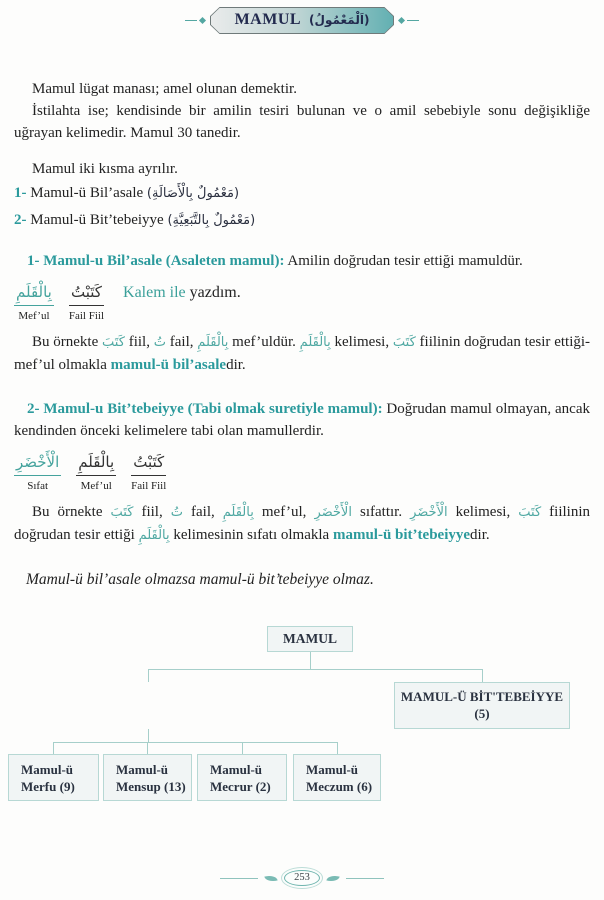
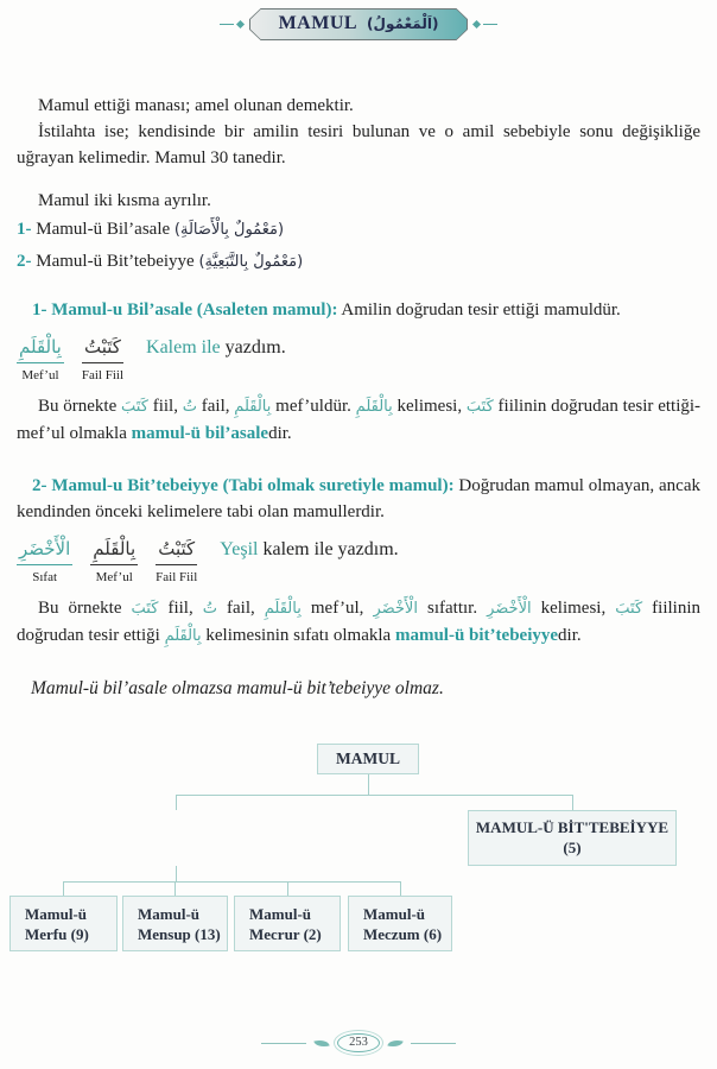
  MAMUL
  (اَلْمَعْمُولُ)
- Mamul lügat manası; amel olunan demektir.
+ Mamul ettiği manası; amel olunan demektir.
  İstilahta ise; kendisinde bir amilin tesiri bulunan ve o amil sebebiyle sonu değişikliğe uğrayan kelimedir. Mamul 30 tanedir.
  Mamul iki kısma ayrılır.
  1- Mamul-ü Bil’asale (مَعْمُولٌ بِالْأَصَالَةِ)
  2- Mamul-ü Bit’tebeiyye (مَعْمُولٌ بِالتَّبَعِيَّةِ)
  1- Mamul-u Bil’asale (Asaleten mamul): Amilin doğrudan tesir ettiği mamuldür.
  بِالْقَلَمِ
  Mef’ul
  كَتَبْتُ
  Fail Fiil
  Kalem ile yazdım.
  Bu örnekte كَتَبَ fiil, تُ fail, بِالْقَلَمِ mef’uldür. بِالْقَلَمِ kelimesi, كَتَبَ fiilinin doğrudan tesir ettiği- mef’ul olmakla mamul-ü bil’asaledir.
  2- Mamul-u Bit’tebeiyye (Tabi olmak suretiyle mamul): Doğrudan mamul olmayan, ancak kendinden önceki kelimelere tabi olan mamullerdir.
  الْأَخْضَرِ
  Sıfat
  بِالْقَلَمِ
  Mef’ul
  كَتَبْتُ
  Fail Fiil
+ Yeşil kalem ile yazdım.
  Bu örnekte كَتَبَ fiil, تُ fail, بِالْقَلَمِ mef’ul, الْأَخْضَرِ sıfattır. الْأَخْضَرِ kelimesi, كَتَبَ fiilinin doğrudan tesir ettiği بِالْقَلَمِ kelimesinin sıfatı olmakla mamul-ü bit’tebeiyyedir.
  Mamul-ü bil’asale olmazsa mamul-ü bit’tebeiyye olmaz.
  MAMUL
  MAMUL-Ü BİT'TEBEİYYE
  (5)
  Mamul-ü
  Merfu (9)
  Mamul-ü
  Mensup (13)
  Mamul-ü
  Mecrur (2)
  Mamul-ü
  Meczum (6)
  253
